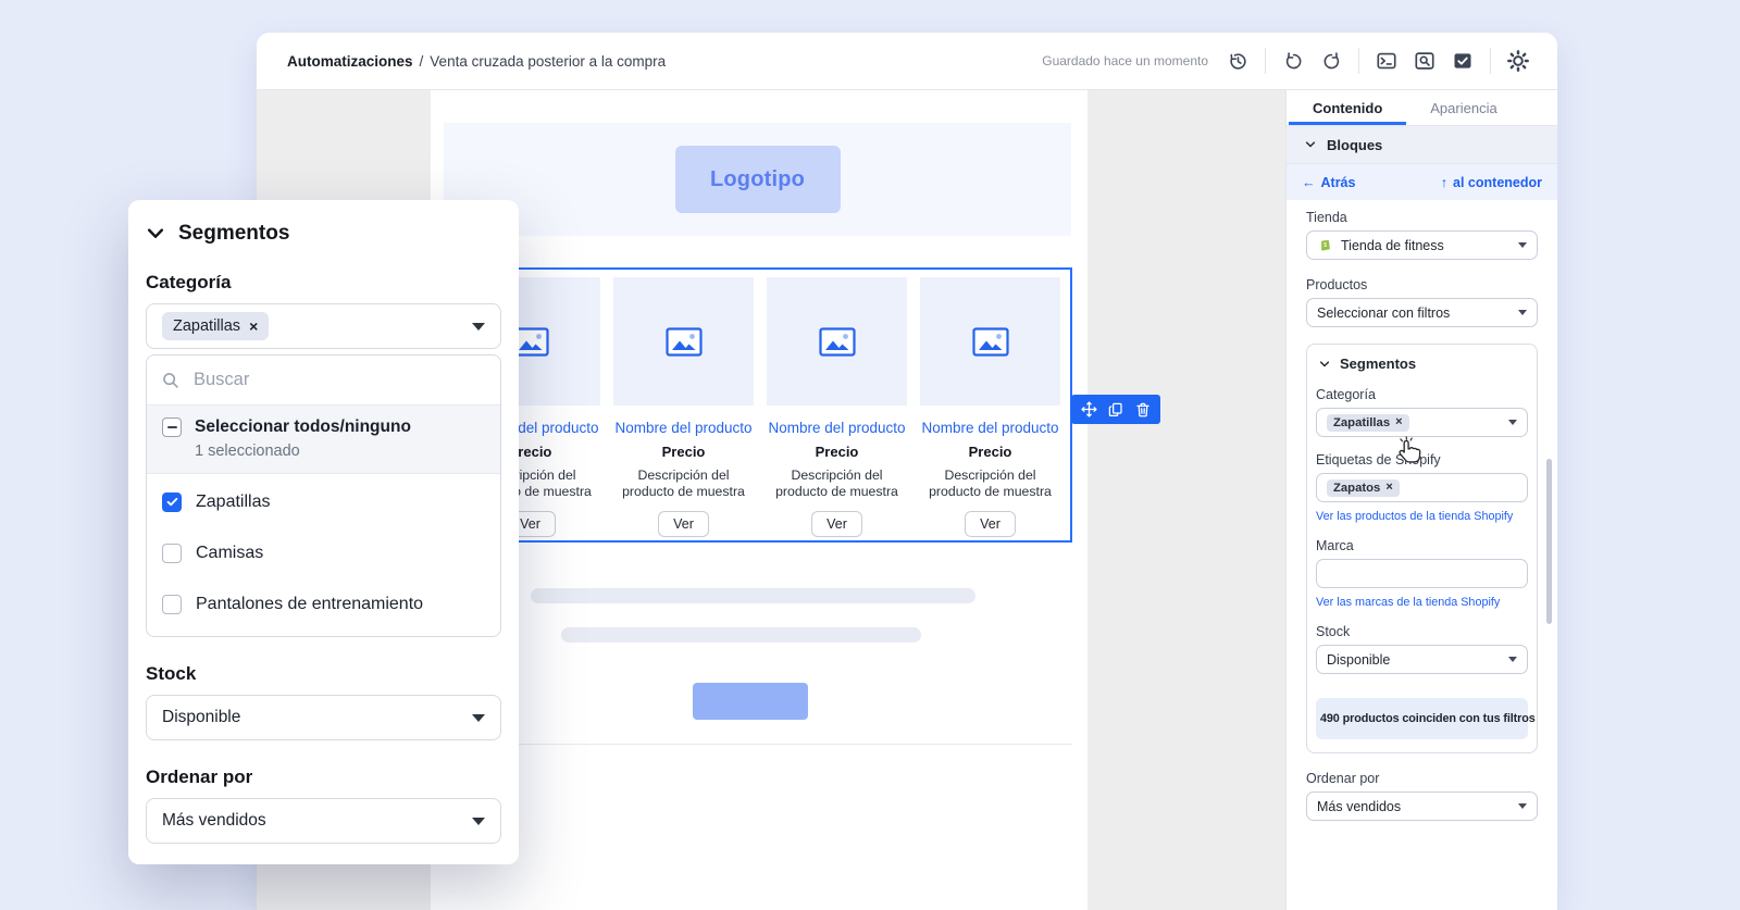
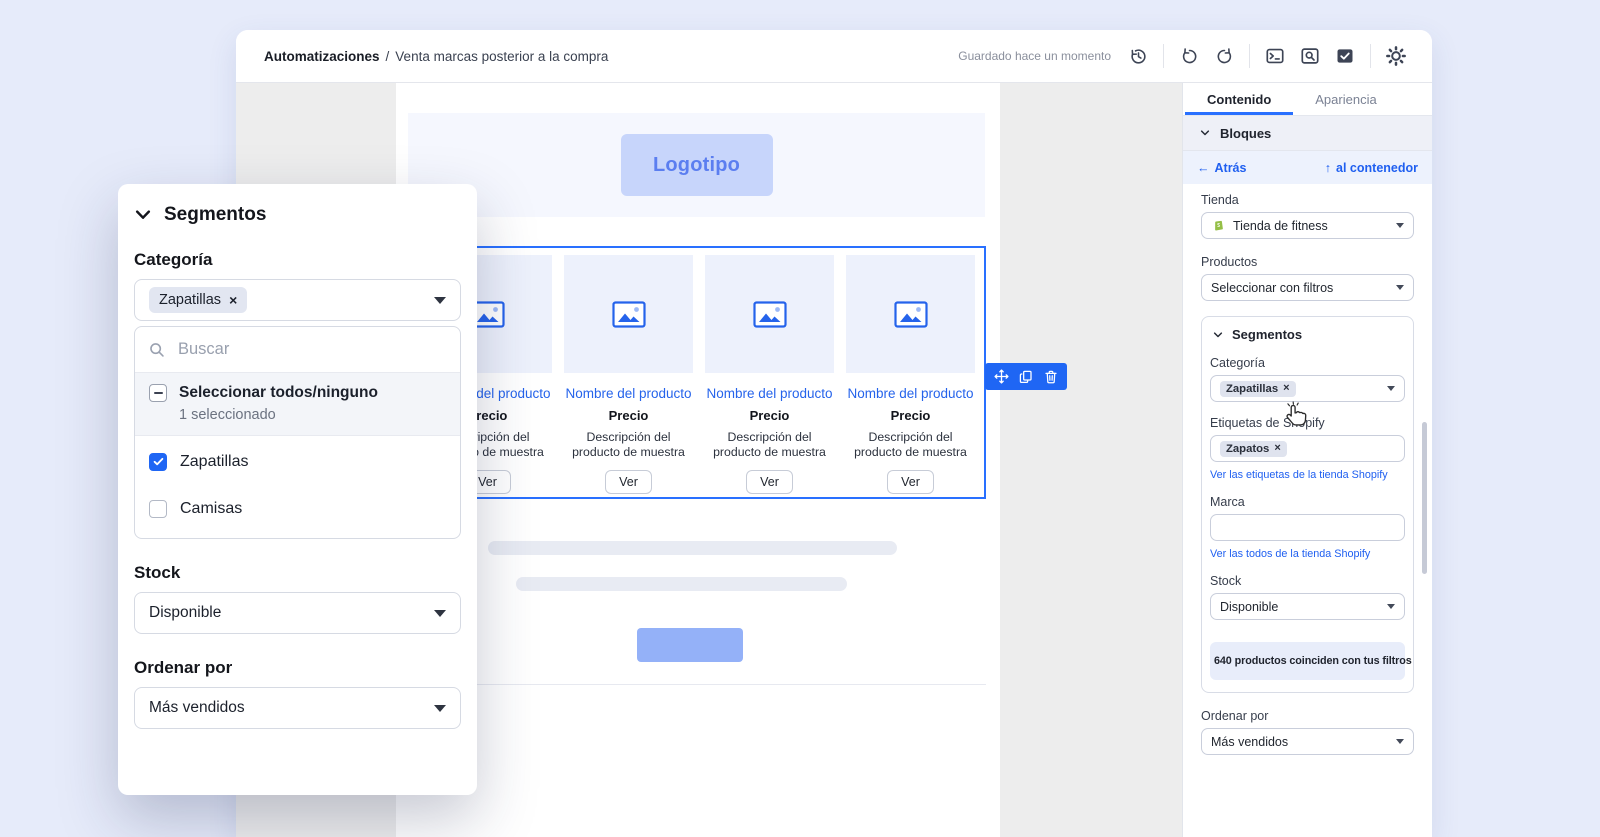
  Automatizaciones
  /
- Venta cruzada posterior a la compra
+ Venta marcas posterior a la compra
  Guardado hace un momento
  Logotipo
  recio
  Ver
  Nombre del producto
  Precio
  Descripción del producto de muestra
  Ver
  Nombre del producto
  Precio
  Descripción del producto de muestra
  Ver
  Nombre del producto
  Precio
  Descripción del producto de muestra
  Ver
  Contenido
  Apariencia
  Bloques
  ←
  Atrás
  ↑
  al contenedor
  Tienda
  Tienda de fitness
  Productos
  Seleccionar con filtros
  Segmentos
  Categoría
  Zapatillas
  ×
  Etiquetas de Spify
  Zapatos
  ×
- Ver las productos de la tienda Shopify
+ Ver las etiquetas de la tienda Shopify
  Marca
- Ver las marcas de la tienda Shopify
+ Ver las todos de la tienda Shopify
  Stock
  Disponible
- 490 productos coinciden con tus filtros
+ 640 productos coinciden con tus filtros
  Ordenar por
  Más vendidos
  Segmentos
  Categoría
  Zapatillas
  ×
  Buscar
  Seleccionar todos/ninguno
  1 seleccionado
  Zapatillas
  Camisas
- Pantalones de entrenamiento
  Stock
  Disponible
  Ordenar por
  Más vendidos
